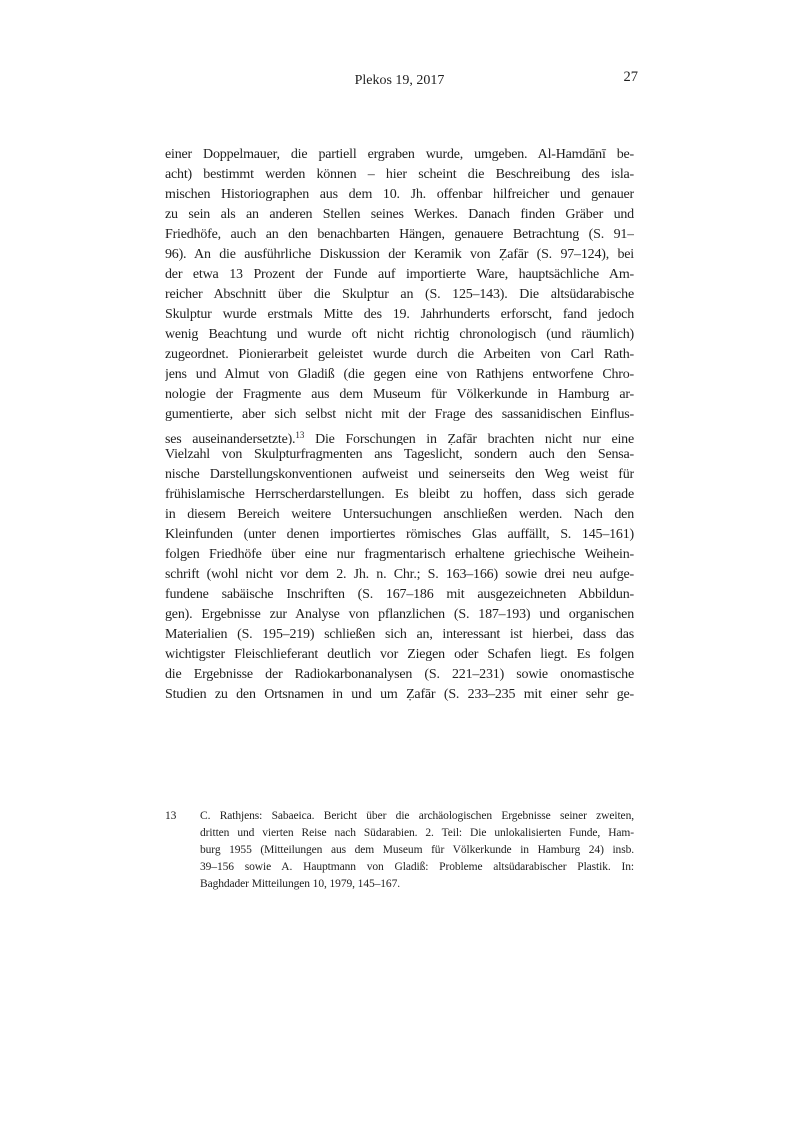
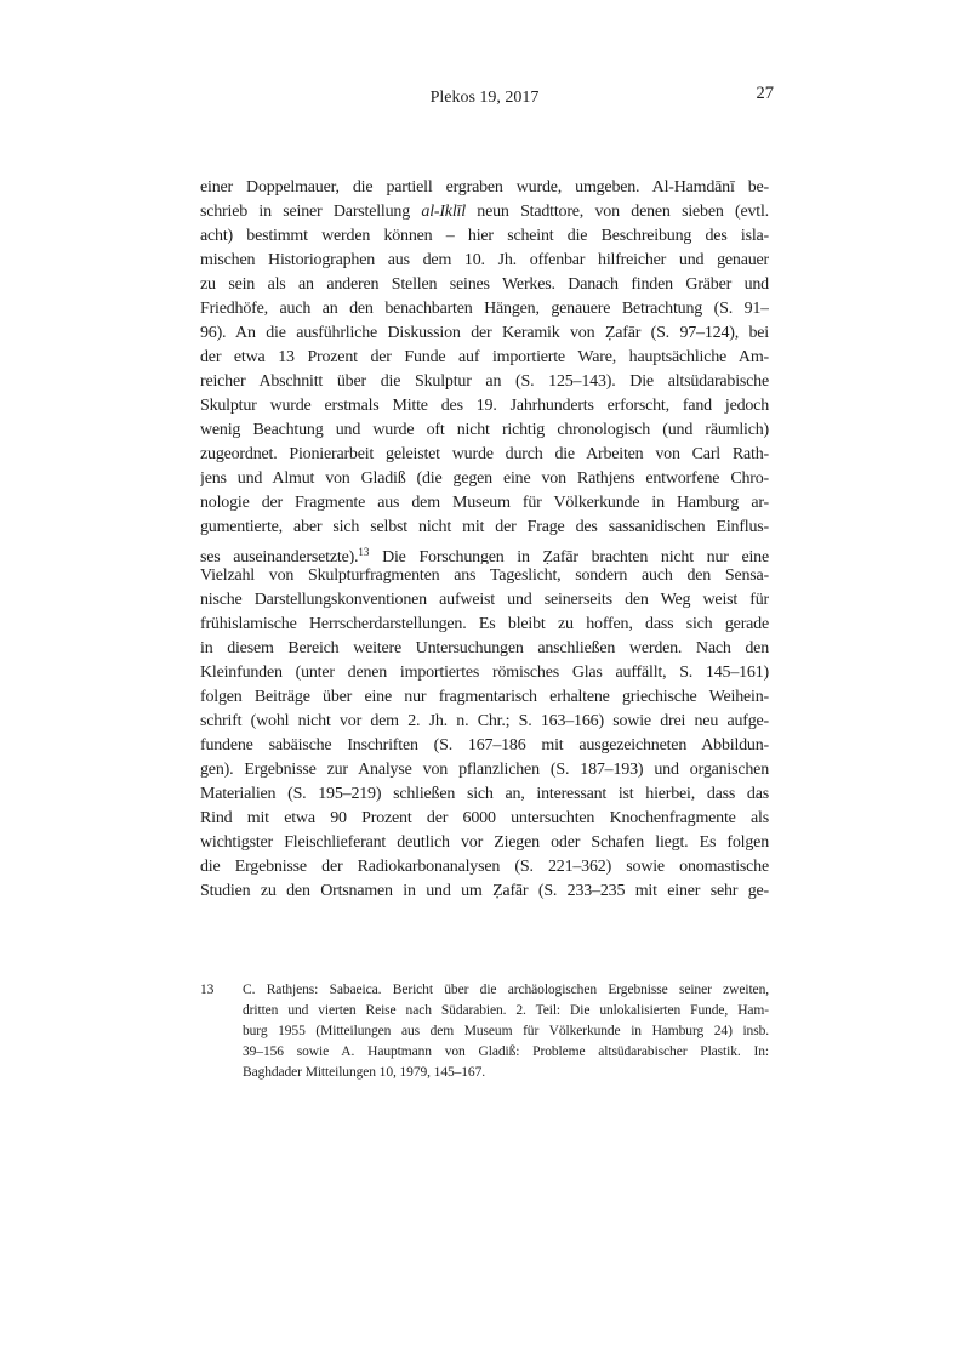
  Plekos 19, 2017
  27
  einer Doppelmauer, die partiell ergraben wurde, umgeben. Al-Hamdānī be-
+ schrieb in seiner Darstellung al-Iklīl neun Stadttore, von denen sieben (evtl.
  acht) bestimmt werden können – hier scheint die Beschreibung des isla-
  mischen Historiographen aus dem 10. Jh. offenbar hilfreicher und genauer
  zu sein als an anderen Stellen seines Werkes. Danach finden Gräber und
  Friedhöfe, auch an den benachbarten Hängen, genauere Betrachtung (S. 91–
  96). An die ausführliche Diskussion der Keramik von Ẓafār (S. 97–124), bei
  der etwa 13 Prozent der Funde auf importierte Ware, hauptsächliche Am-
  reicher Abschnitt über die Skulptur an (S. 125–143). Die altsüdarabische
  Skulptur wurde erstmals Mitte des 19. Jahrhunderts erforscht, fand jedoch
  wenig Beachtung und wurde oft nicht richtig chronologisch (und räumlich)
  zugeordnet. Pionierarbeit geleistet wurde durch die Arbeiten von Carl Rath-
  jens und Almut von Gladiß (die gegen eine von Rathjens entworfene Chro-
  nologie der Fragmente aus dem Museum für Völkerkunde in Hamburg ar-
  gumentierte, aber sich selbst nicht mit der Frage des sassanidischen Einflus-
  ses auseinandersetzte).13 Die Forschungen in Ẓafār brachten nicht nur eine
  Vielzahl von Skulpturfragmenten ans Tageslicht, sondern auch den Sensa-
  nische Darstellungskonventionen aufweist und seinerseits den Weg weist für
  frühislamische Herrscherdarstellungen. Es bleibt zu hoffen, dass sich gerade
  in diesem Bereich weitere Untersuchungen anschließen werden. Nach den
  Kleinfunden (unter denen importiertes römisches Glas auffällt, S. 145–161)
- folgen Friedhöfe über eine nur fragmentarisch erhaltene griechische Weihein-
+ folgen Beiträge über eine nur fragmentarisch erhaltene griechische Weihein-
  schrift (wohl nicht vor dem 2. Jh. n. Chr.; S. 163–166) sowie drei neu aufge-
  fundene sabäische Inschriften (S. 167–186 mit ausgezeichneten Abbildun-
  gen). Ergebnisse zur Analyse von pflanzlichen (S. 187–193) und organischen
  Materialien (S. 195–219) schließen sich an, interessant ist hierbei, dass das
+ Rind mit etwa 90 Prozent der 6000 untersuchten Knochenfragmente als
  wichtigster Fleischlieferant deutlich vor Ziegen oder Schafen liegt. Es folgen
- die Ergebnisse der Radiokarbonanalysen (S. 221–231) sowie onomastische
+ die Ergebnisse der Radiokarbonanalysen (S. 221–362) sowie onomastische
  Studien zu den Ortsnamen in und um Ẓafār (S. 233–235 mit einer sehr ge-
  13
  C. Rathjens: Sabaeica. Bericht über die archäologischen Ergebnisse seiner zweiten,
  dritten und vierten Reise nach Südarabien. 2. Teil: Die unlokalisierten Funde, Ham-
  burg 1955 (Mitteilungen aus dem Museum für Völkerkunde in Hamburg 24) insb.
  39–156 sowie A. Hauptmann von Gladiß: Probleme altsüdarabischer Plastik. In:
  Baghdader Mitteilungen 10, 1979, 145–167.
